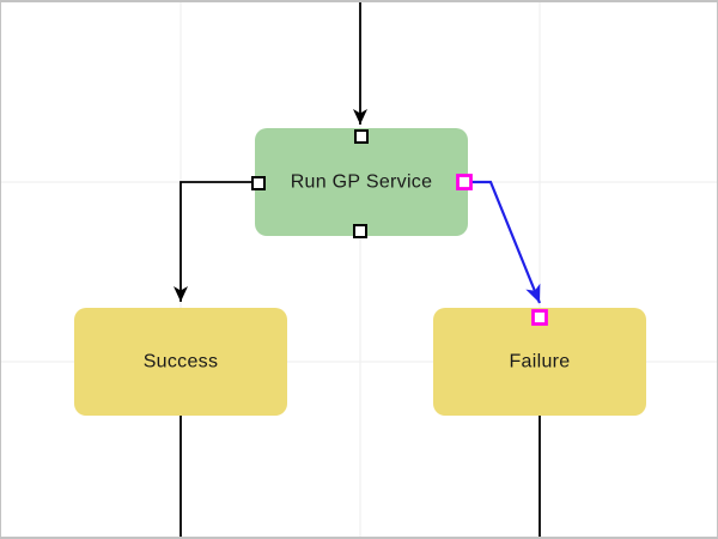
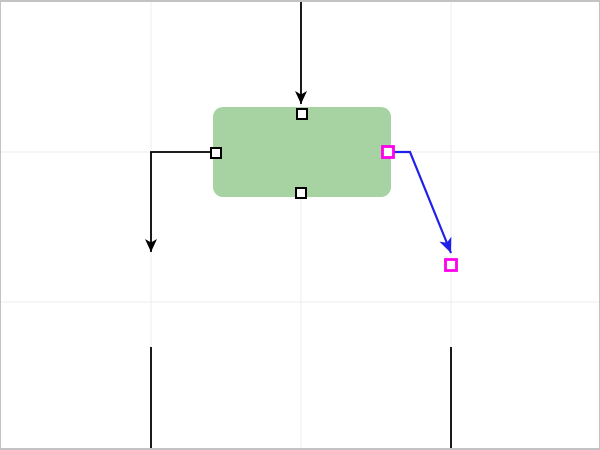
- Run GP Service
- Success
- Failure
